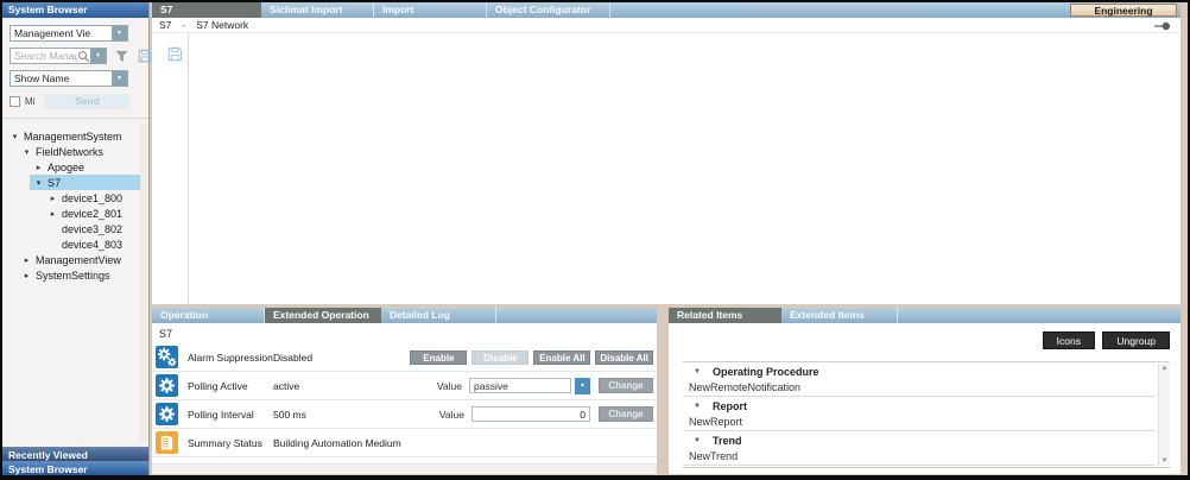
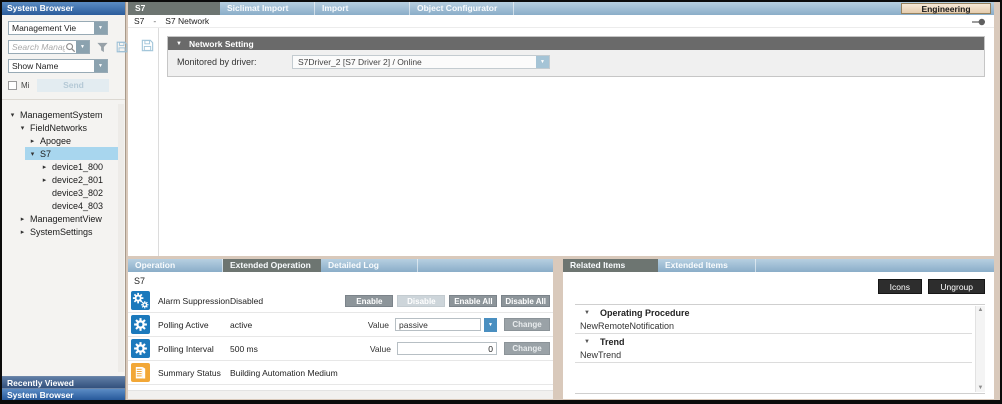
  System Browser
  Management Vie
  Search Manag
  Show Name
  Mi
  Send
  ManagementSystem
  FieldNetworks
  Apogee
  S7
  device1_800
  device2_801
  device3_802
  device4_803
  ManagementView
  SystemSettings
  Recently Viewed
  System Browser
  S7
  Siclimat Import
  Import
  Object Configurator
  Engineering
  S7
  -
  S7 Network
+ Network Setting
+ Monitored by driver:
+ S7Driver_2 [S7 Driver 2] / Online
  Operation
  Extended Operation
  Detailed Log
  S7
  Alarm Suppression
  Disabled
  Enable
  Disable
  Enable All
  Disable All
  Polling Active
  active
  Value
  passive
  Change
  Polling Interval
  500 ms
  Value
  0
  Change
  Summary Status
  Building Automation Medium
  Related Items
  Extended Items
  Icons
  Ungroup
  Operating Procedure
  NewRemoteNotification
- Report
- NewReport
  Trend
  NewTrend
